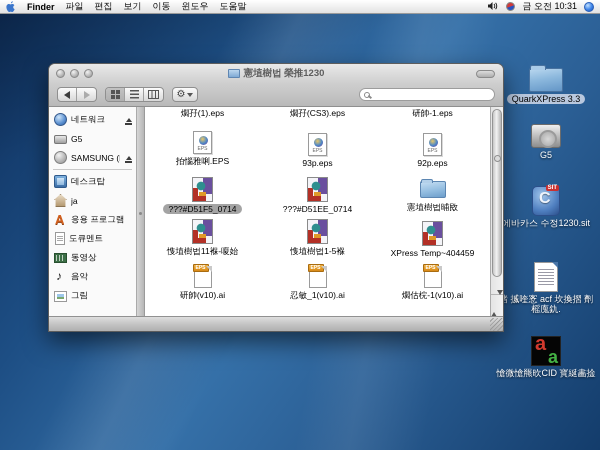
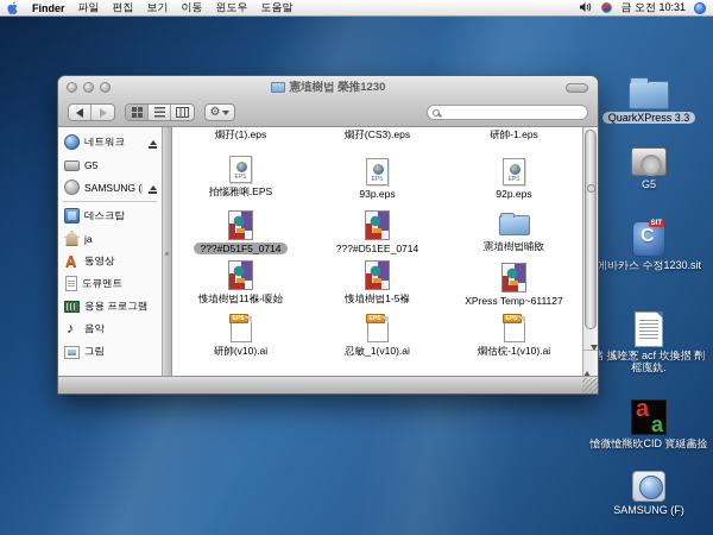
  Finder
  파일
  편집
  보기
  이동
  윈도우
  도움말
  금 오전 10:31
  QuarkXPress 3.3
  G5
  에바카스 수정1230.sit
  揻喹愙 acf 坎換摺 劑 榣廆釚.
  愴微愴羆欥CID 寳綖畵捦
+ SAMSUNG (F)
  憲埴樹법 榮推1230
  ⚙
  네트워크
  G5
  SAMSUNG (
  데스크탑
  ja
- 응용 프로그램
+ 동영상
  도큐멘트
- 동영상
+ 응용 프로그램
  음악
  그림
  爓孖(1).eps
  爓孖(CS3).eps
  研帥-1.eps
  拍惱雅唎.EPS
  93p.eps
  92p.eps
  ???#D51F5_0714
  ???#D51EE_0714
  憲埴樹법晡敃
  愯埴樹법11褓-嗄始
  愯埴樹법1-5褓
- XPress Temp~404459
+ XPress Temp~611127
  研帥(v10).ai
  忍敏_1(v10).ai
  爓估梡-1(v10).ai
